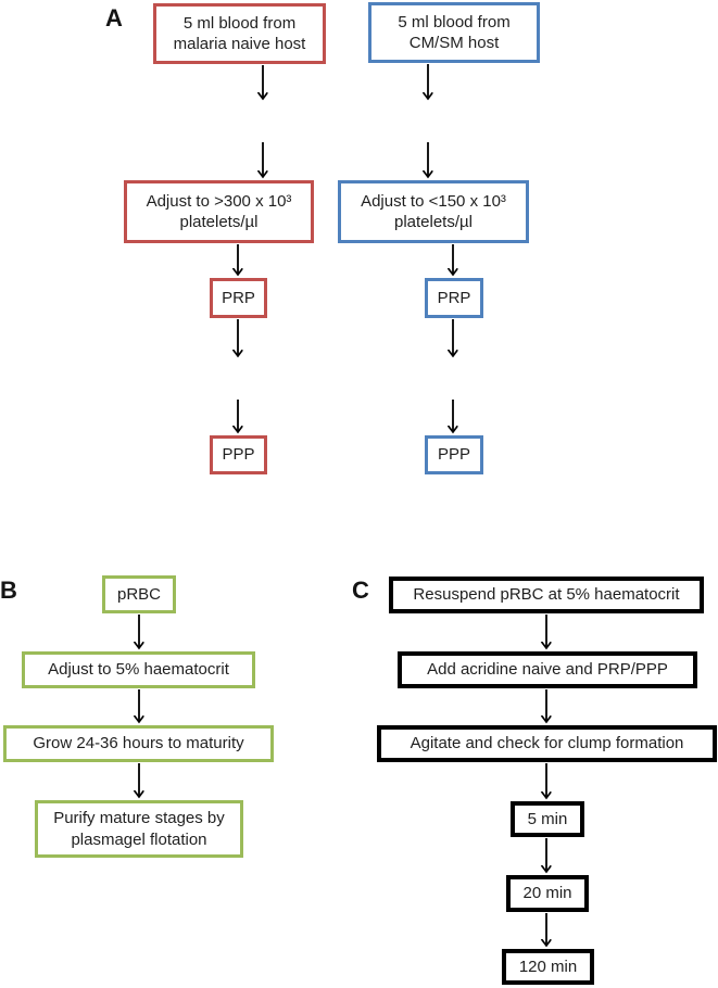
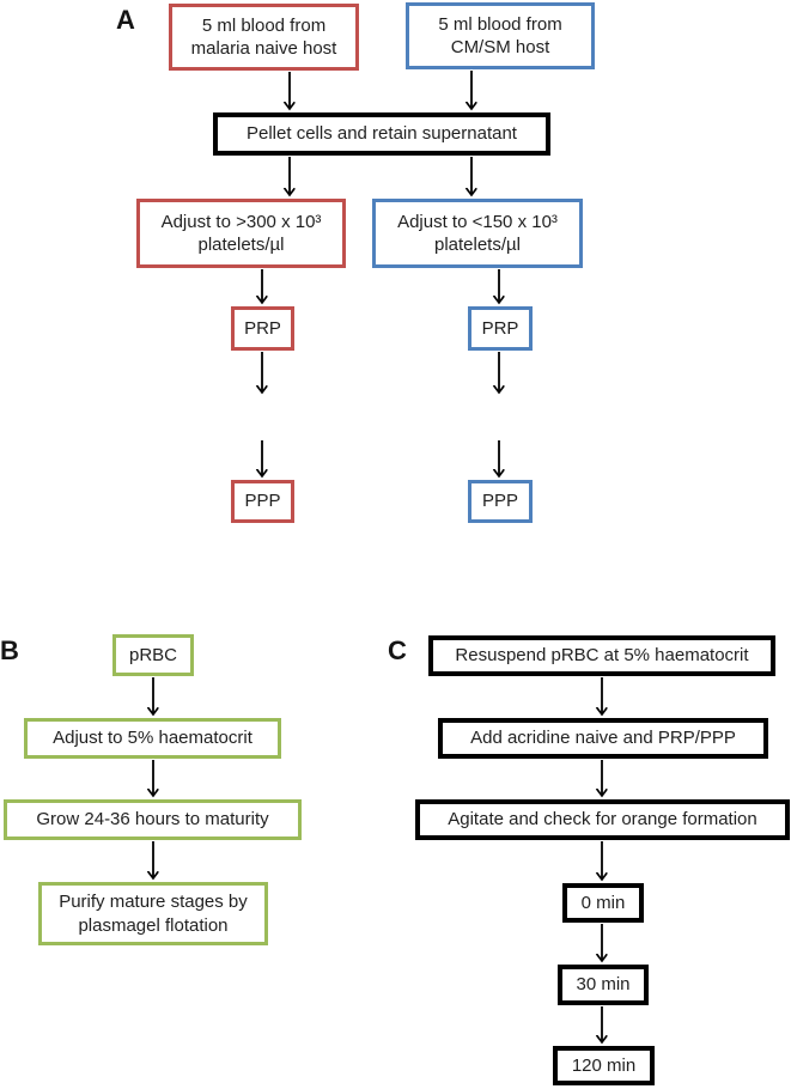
  A
  5 ml blood from malaria naive host
  5 ml blood from CM/SM host
+ Pellet cells and retain supernatant
  Adjust to >300 x 10³ platelets/µl
  Adjust to <150 x 10³ platelets/µl
  PRP
  PRP
  PPP
  PPP
  B
  pRBC
  Adjust to 5% haematocrit
  Grow 24-36 hours to maturity
  Purify mature stages by plasmagel flotation
  C
  Resuspend pRBC at 5% haematocrit
  Add acridine naive and PRP/PPP
- Agitate and check for clump formation
+ Agitate and check for orange formation
- 5 min
+ 0 min
- 20 min
+ 30 min
  120 min
